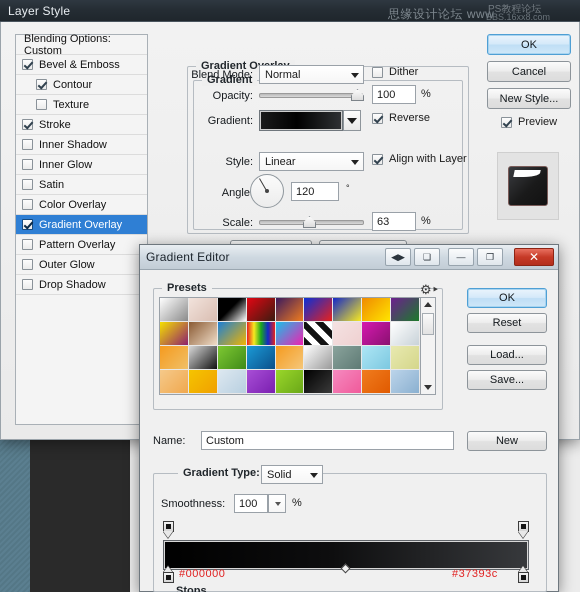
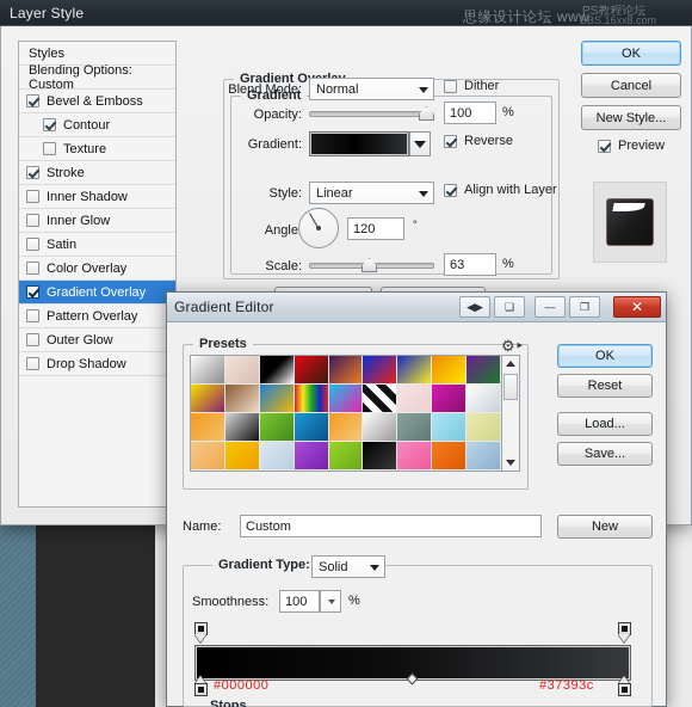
  Layer Style
+ Styles
  Blending Options: Custom
  Bevel & Emboss
  Contour
  Texture
  Stroke
  Inner Shadow
  Inner Glow
  Satin
  Color Overlay
  Gradient Overlay
  Pattern Overlay
  Outer Glow
  Drop Shadow
  Gradient
  Blend Mode:
  Normal
  Dither
  Opacity:
  100
  %
  Gradient:
  Reverse
  Style:
  Linear
  Align with Layer
  Angle
  120
  °
  Scale:
  63
  %
  OK
  Cancel
  New Style...
  Preview
  Gradient Editor
  ◀▶
  ❏
  —
  ❐
  ✕
  Presets
  ⚙‣
  OK
  Reset
  Load...
  Save...
  Name:
  Custom
  New
  Gradient Type:
  Solid
  Smoothness:
  100
  %
  #000000
  #37393c
  Stops
  思缘设计论坛 www
  PS教程论坛
  BBS.16xx8.com
